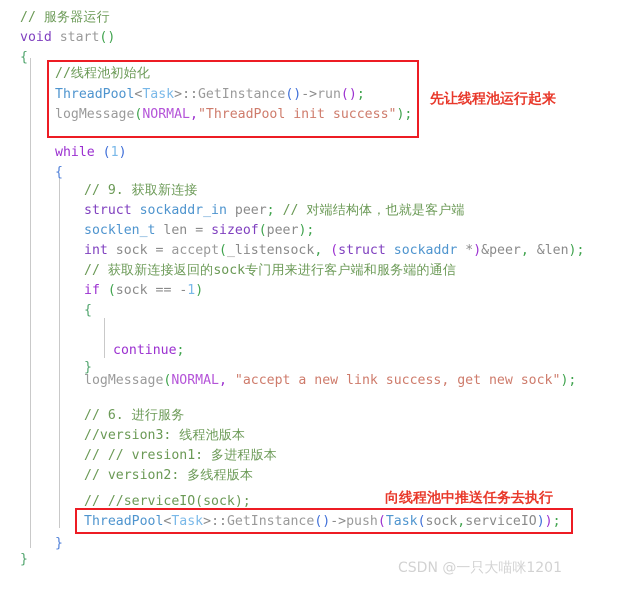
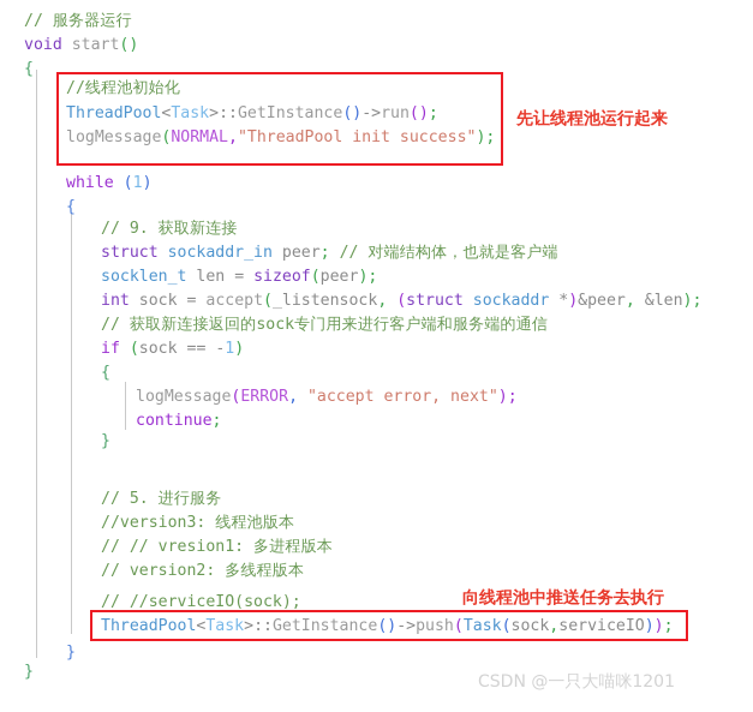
  // 服务器运行
  void start()
  {
  //线程池初始化
  ThreadPool<Task>::GetInstance()->run();
  logMessage(NORMAL,"ThreadPool init success");
  while (1)
  {
  // 9. 获取新连接
  struct sockaddr_in peer; // 对端结构体，也就是客户端
  socklen_t len = sizeof(peer);
  int sock = accept(_listensock, (struct sockaddr *)&peer, &len);
  // 获取新连接返回的sock专门用来进行客户端和服务端的通信
  if (sock == -1)
  {
+ logMessage(ERROR, "accept error, next");
  continue;
  }
- logMessage(NORMAL, "accept a new link success, get new sock");
- // 6. 进行服务
+ // 5. 进行服务
  //version3: 线程池版本
  // // vresion1: 多进程版本
  // version2: 多线程版本
  // //serviceIO(sock);
  ThreadPool<Task>::GetInstance()->push(Task(sock,serviceIO));
  }
  }
  先让线程池运行起来
  向线程池中推送任务去执行
  CSDN @一只大喵咪1201
